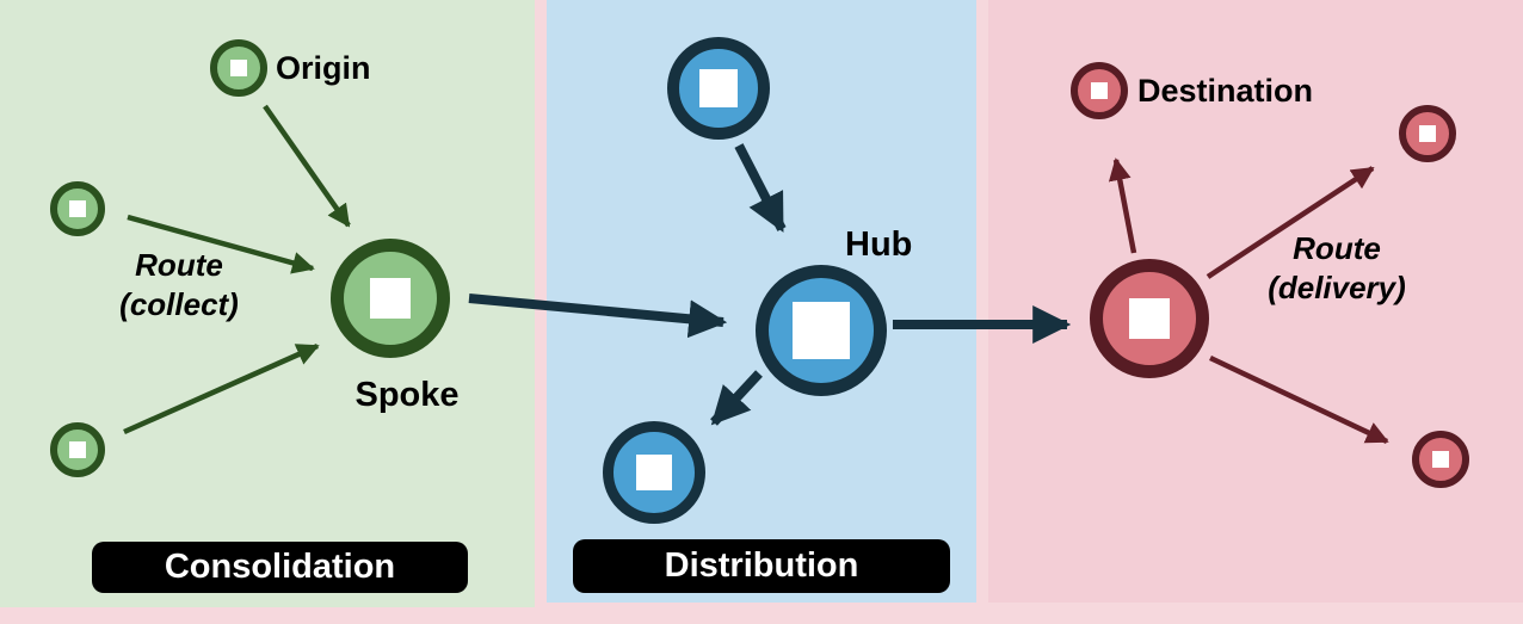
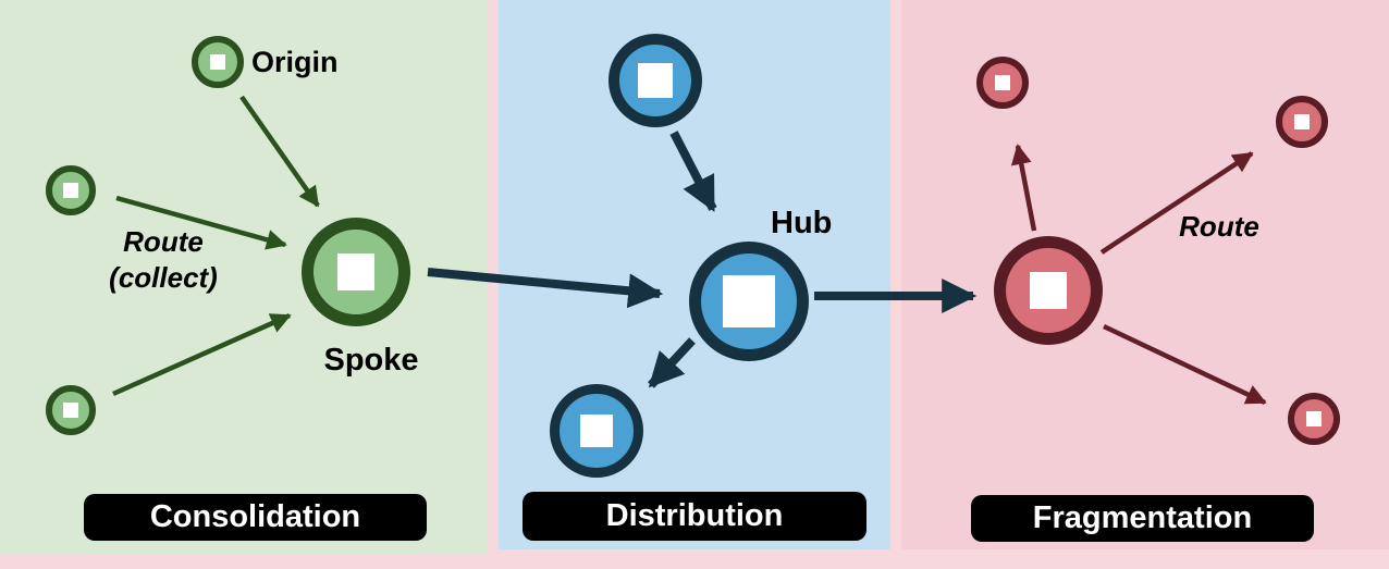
  Origin
  Spoke
  Route
  (collect)
  Hub
- Destination
  Route
- (delivery)
  Consolidation
  Distribution
+ Fragmentation
